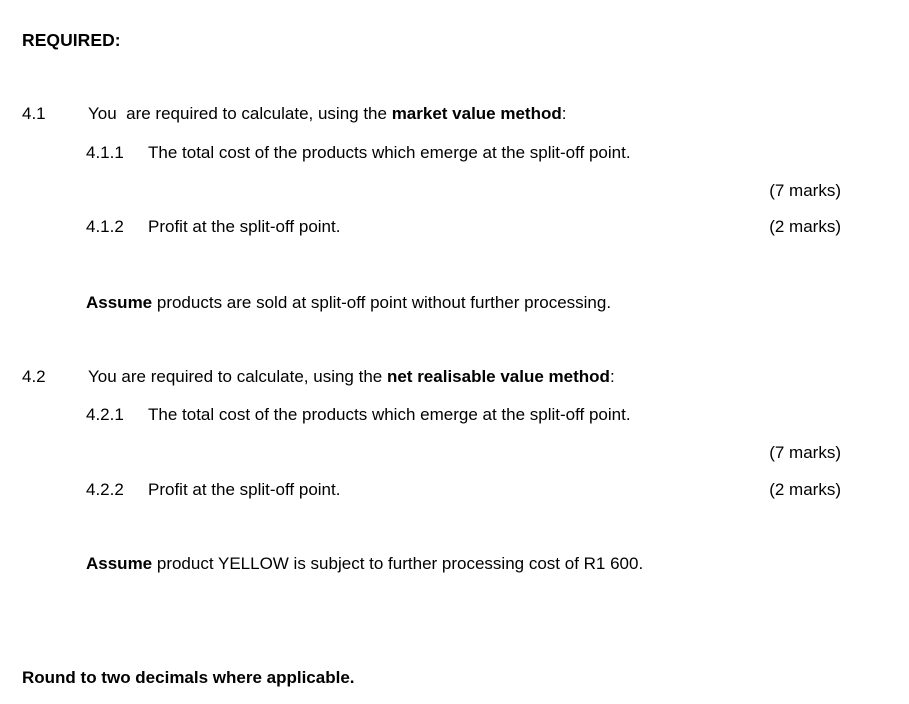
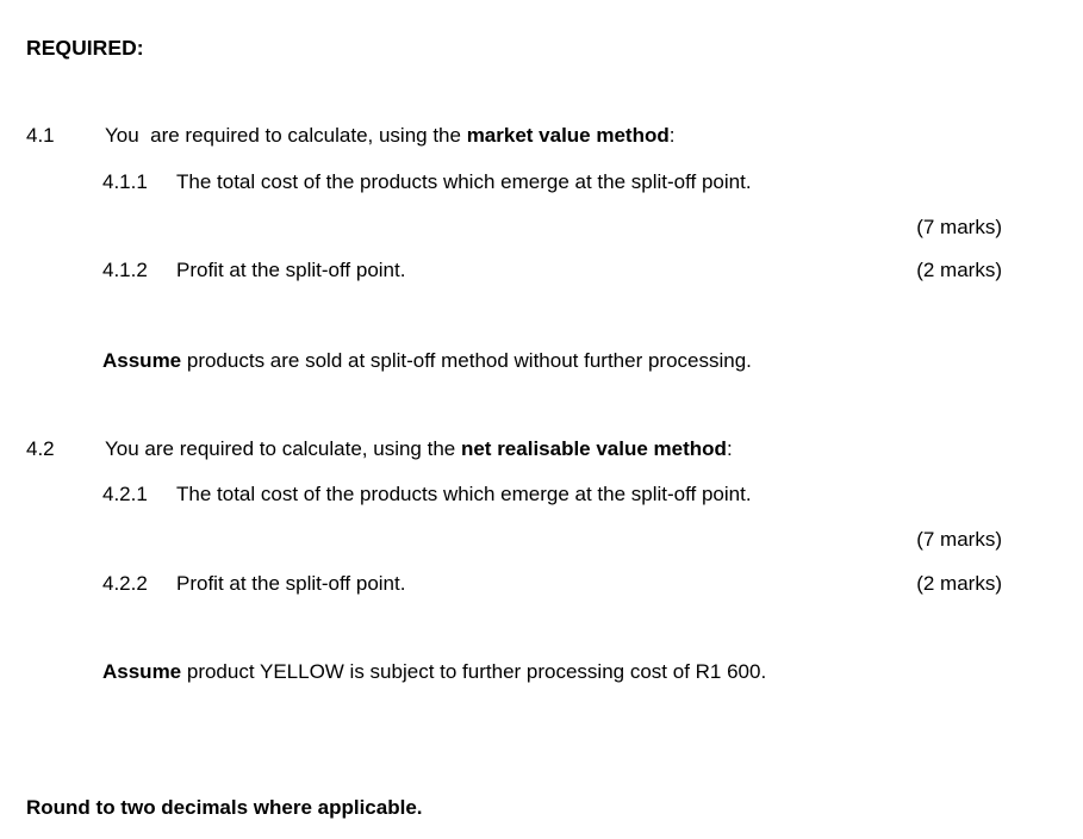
  REQUIRED:
  4.1
  You are required to calculate, using the market value method:
  4.1.1
  The total cost of the products which emerge at the split-off point.
  (7 marks)
  4.1.2
  Profit at the split-off point.
  (2 marks)
- Assume products are sold at split-off point without further processing.
+ Assume products are sold at split-off method without further processing.
  4.2
  You are required to calculate, using the net realisable value method:
  4.2.1
  The total cost of the products which emerge at the split-off point.
  (7 marks)
  4.2.2
  Profit at the split-off point.
  (2 marks)
  Assume product YELLOW is subject to further processing cost of R1 600.
  Round to two decimals where applicable.
